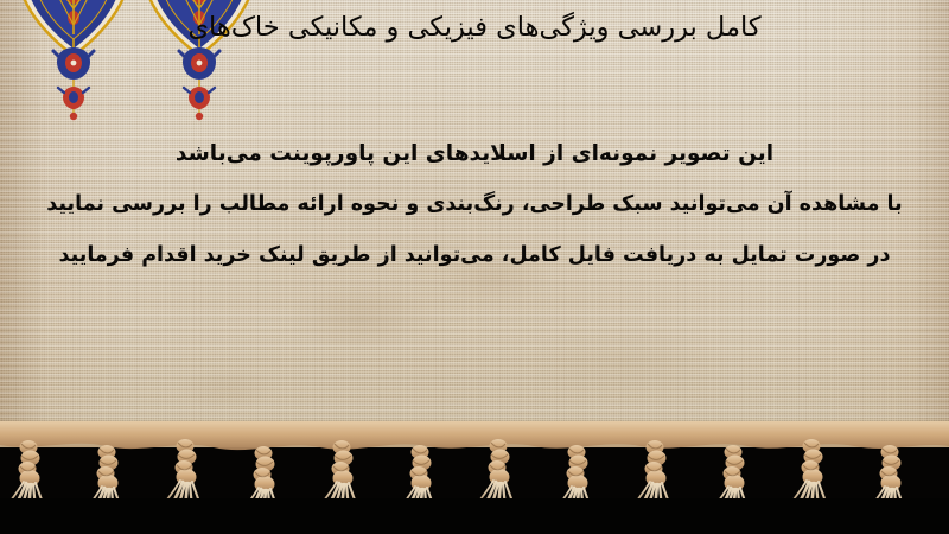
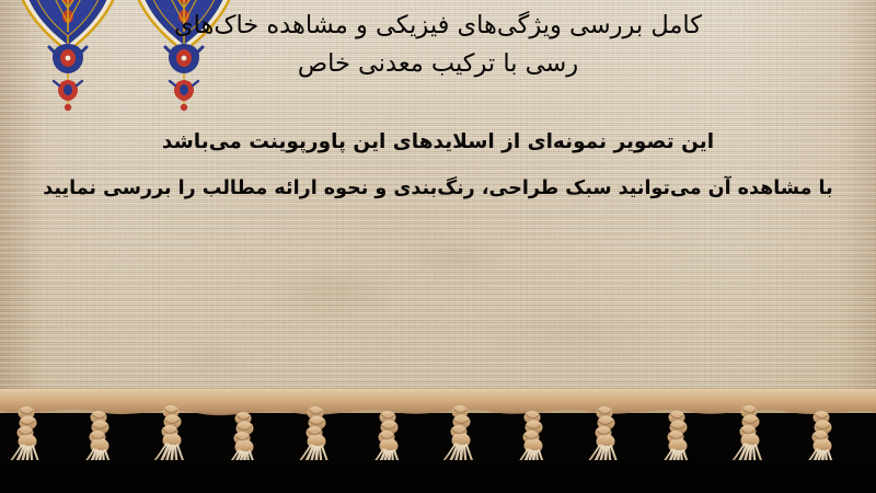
- کامل بررسی ویژگی‌های فیزیکی و مکانیکی خاک‌های
+ کامل بررسی ویژگی‌های فیزیکی و مشاهده خاک‌های
+ رسی با ترکیب معدنی خاص
  این تصویر نمونه‌ای از اسلایدهای این پاورپوینت می‌باشد
  با مشاهده آن می‌توانید سبک طراحی، رنگ‌بندی و نحوه ارائه مطالب را بررسی نمایید
- در صورت تمایل به دریافت فایل کامل، می‌توانید از طریق لینک خرید اقدام فرمایید
